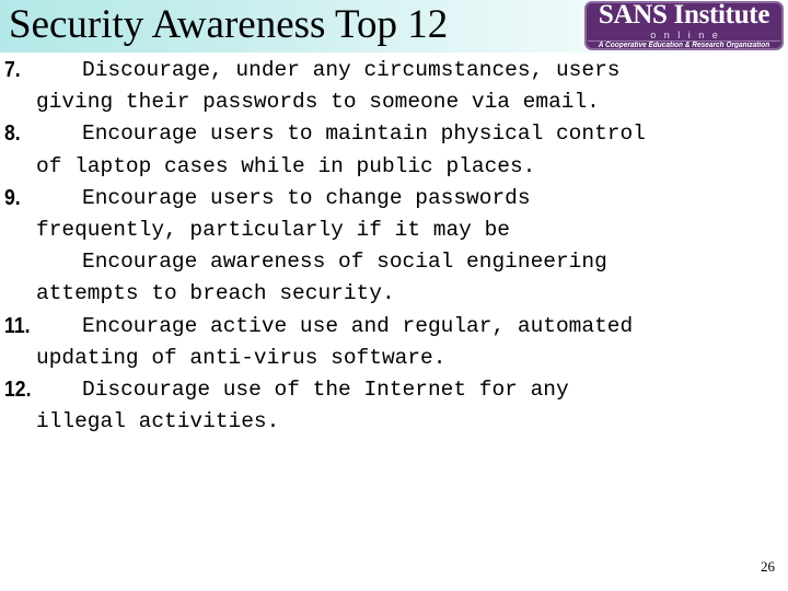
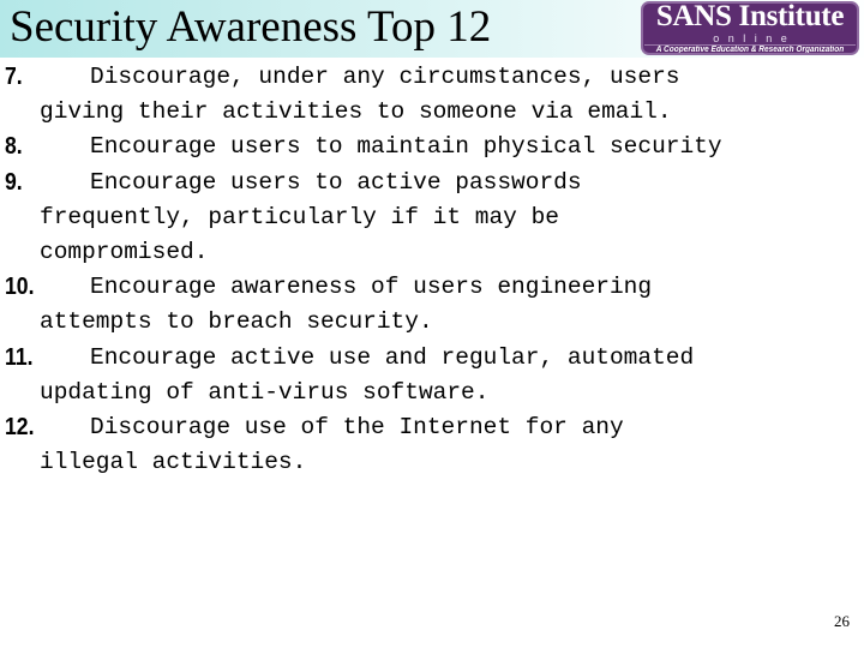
  Security Awareness Top 12
  SANS Institute
  online
  7.
  Discourage, under any circumstances, users
- giving their passwords to someone via email.
+ giving their activities to someone via email.
  8.
- Encourage users to maintain physical control
+ Encourage users to maintain physical security
- of laptop cases while in public places.
  9.
- Encourage users to change passwords
+ Encourage users to active passwords
  frequently, particularly if it may be
+ compromised.
+ 10.
- Encourage awareness of social engineering
+ Encourage awareness of users engineering
  attempts to breach security.
  11.
  Encourage active use and regular, automated
  updating of anti-virus software.
  12.
  Discourage use of the Internet for any
  illegal activities.
  26
